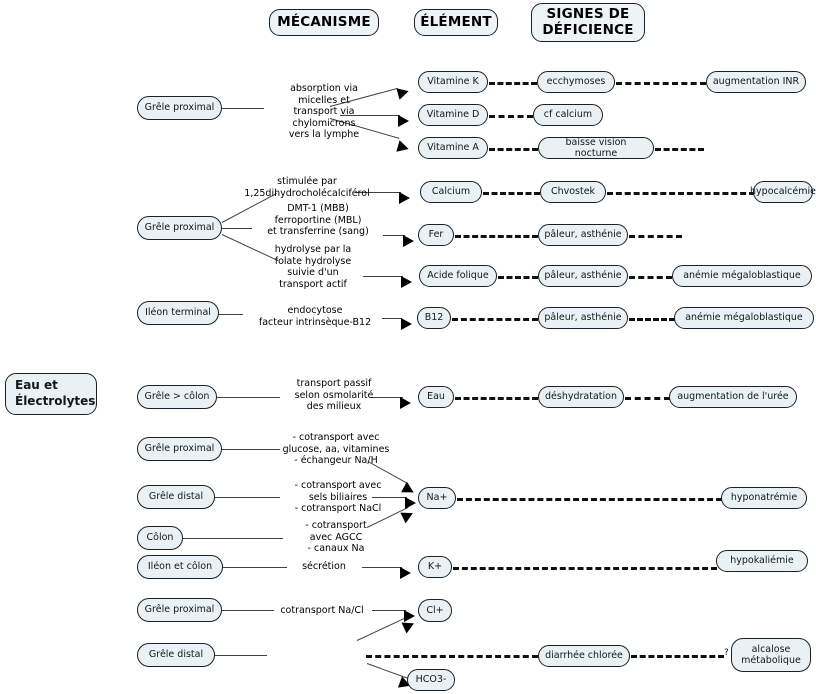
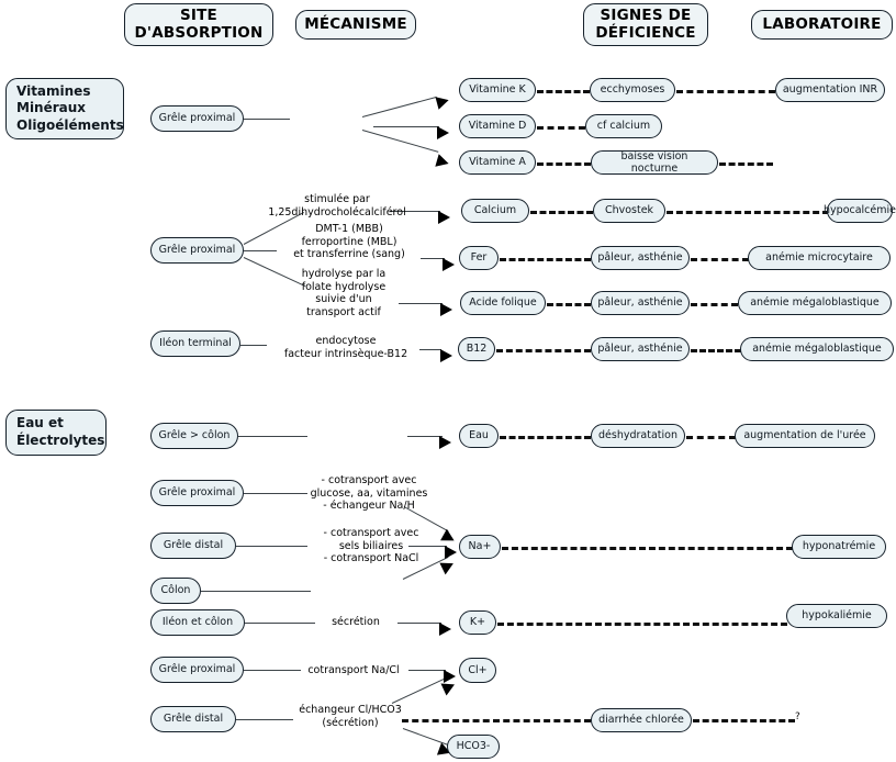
+ SITE
+ D'ABSORPTION
  MÉCANISME
- ÉLÉMENT
  SIGNES DE
  DÉFICIENCE
+ LABORATOIRE
+ Vitamines
+ Minéraux
+ Oligoéléments
  Eau et
  Électrolytes
  Grêle proximal
- absorption via
- micelles et
- transport via
- chylomicrons
- vers la lymphe
  Vitamine K
  Vitamine D
  Vitamine A
  ecchymoses
  cf calcium
  baisse vision nocturne
  augmentation INR
  Grêle proximal
  Iléon terminal
  stimulée par
  1,25dihydrocholécalciférol
  DMT-1 (MBB)
  ferroportine (MBL)
  et transferrine (sang)
  hydrolyse par la
  folate hydrolyse
  suivie d'un
  transport actif
  endocytose
  facteur intrinsèque-B12
  Calcium
  Fer
  Acide folique
  B12
  Chvostek
  pâleur, asthénie
  pâleur, asthénie
  pâleur, asthénie
  hypocalcémie
+ anémie microcytaire
  anémie mégaloblastique
  anémie mégaloblastique
  Grêle > côlon
- transport passif
- selon osmolarité
- des milieux
  Eau
  déshydratation
  augmentation de l'urée
  Grêle proximal
  Grêle distal
  Côlon
  Iléon et côlon
  - cotransport avec
  glucose, aa, vitamines
  - échangeur Na/H
  - cotransport avec
  sels biliaires
  - cotransport NaCl
- - cotransport
- avec AGCC
- - canaux Na
  sécrétion
  Na+
  hyponatrémie
  K+
  hypokaliémie
  Grêle proximal
  Grêle distal
  cotransport Na/Cl
+ échangeur Cl/HCO3
+ (sécrétion)
  Cl+
  HCO3-
  diarrhée chlorée
  ?
- alcalose
- métabolique
